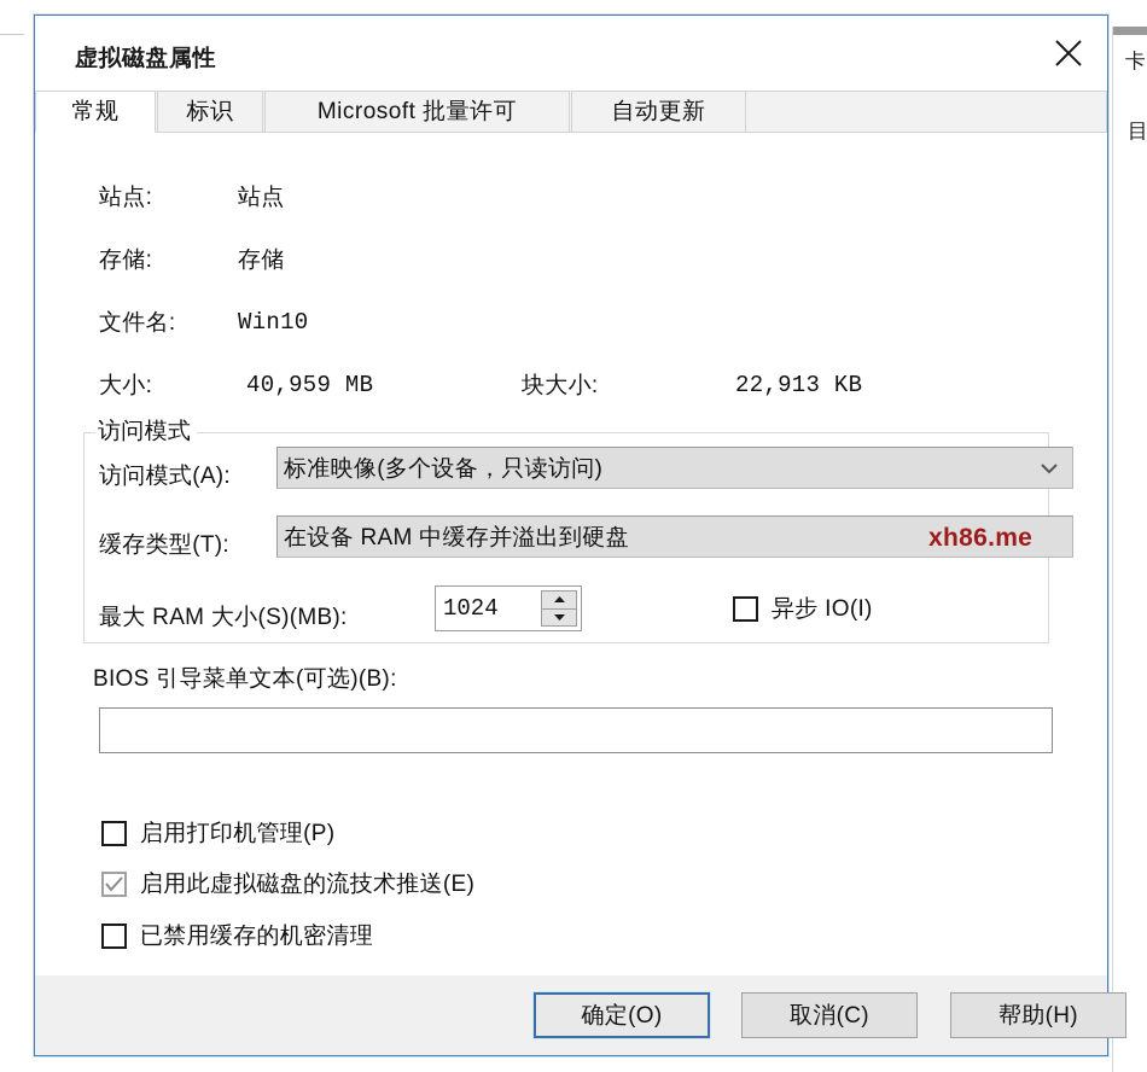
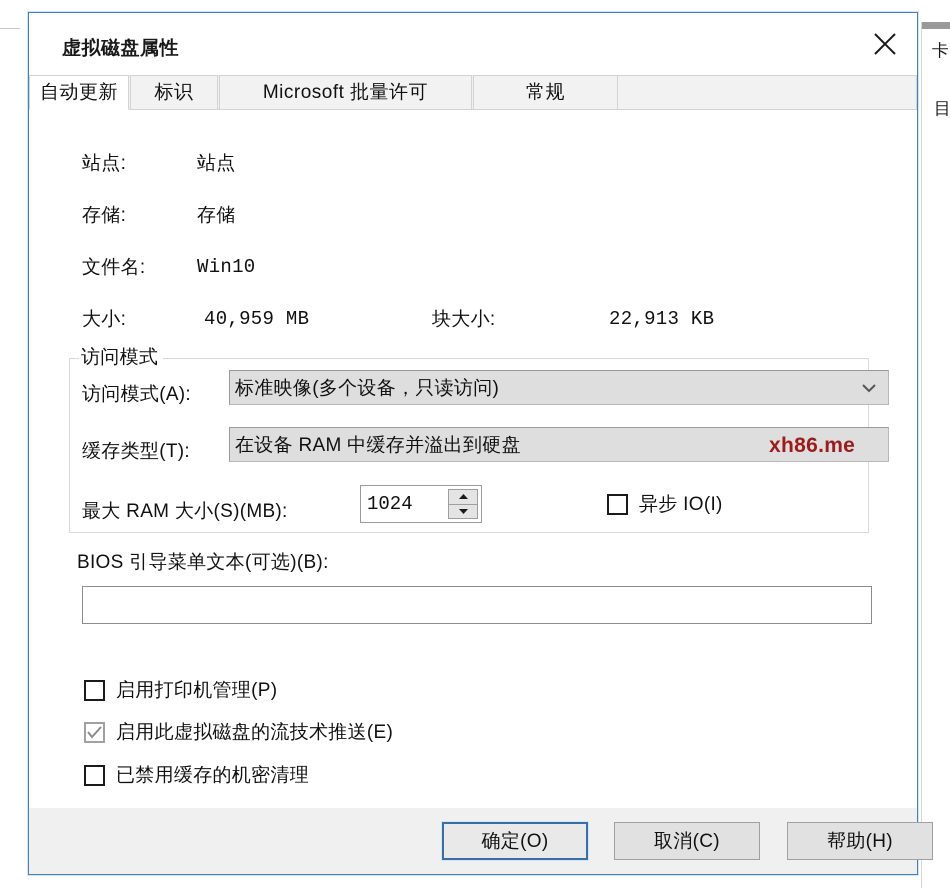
  卡
  目
  虚拟磁盘属性
- 常规
+ 自动更新
  标识
  Microsoft 批量许可
- 自动更新
+ 常规
  站点:
  站点
  存储:
  存储
  文件名:
  Win10
  大小:
  40,959 MB
  块大小:
  22,913 KB
  访问模式
  访问模式(A):
  标准映像(多个设备，只读访问)
  缓存类型(T):
  在设备 RAM 中缓存并溢出到硬盘
  xh86.me
  最大 RAM 大小(S)(MB):
  1024
  异步 IO(I)
  BIOS 引导菜单文本(可选)(B):
  启用打印机管理(P)
  启用此虚拟磁盘的流技术推送(E)
  已禁用缓存的机密清理
  确定(O)
  取消(C)
  帮助(H)
